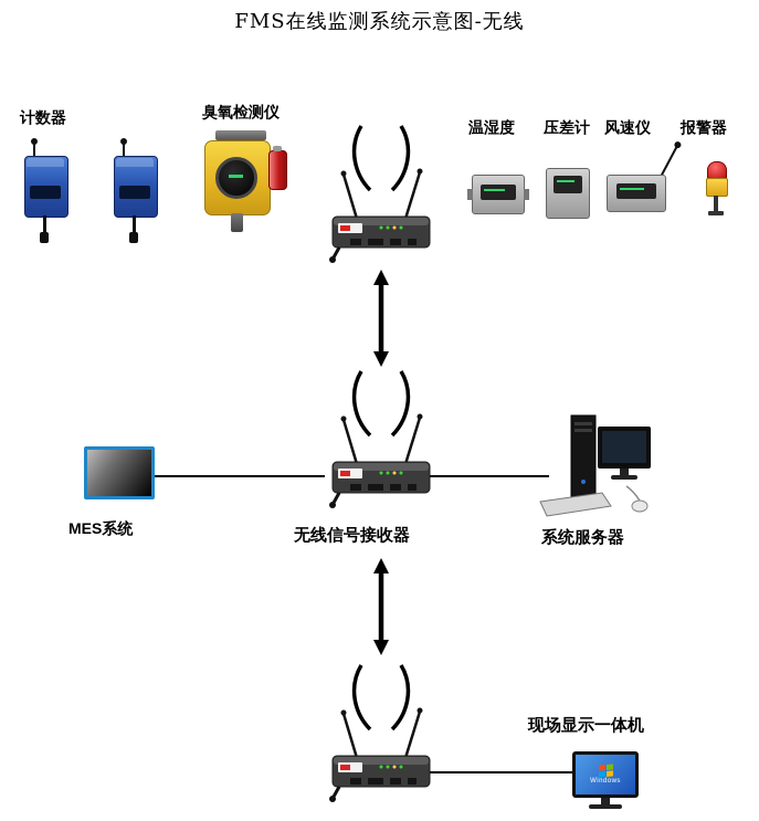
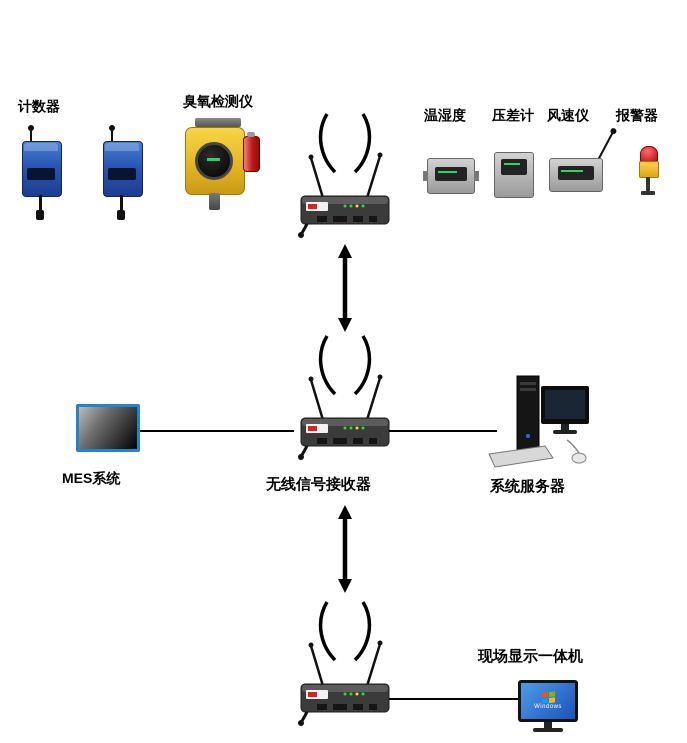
- FMS在线监测系统示意图-无线
  计数器
  臭氧检测仪
  温湿度
  压差计
  风速仪
  报警器
  无线信号接收器
  MES系统
  系统服务器
  现场显示一体机
